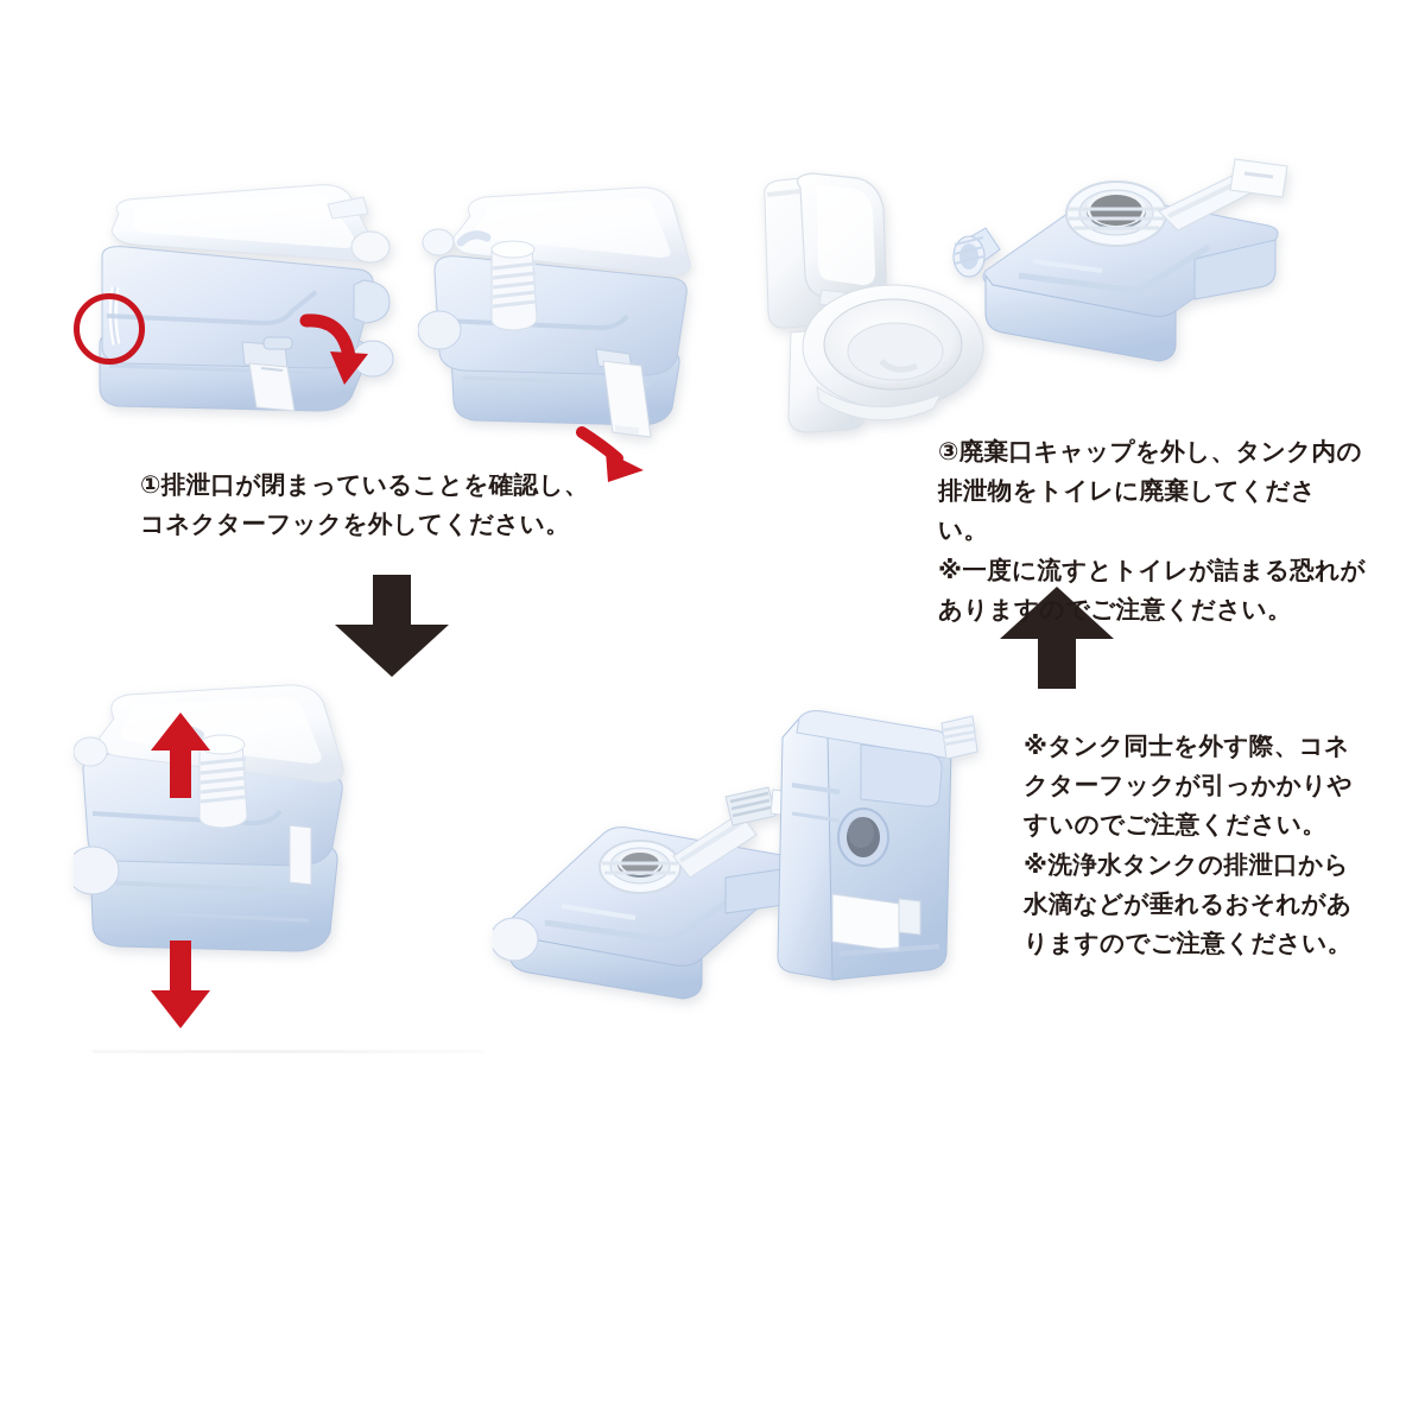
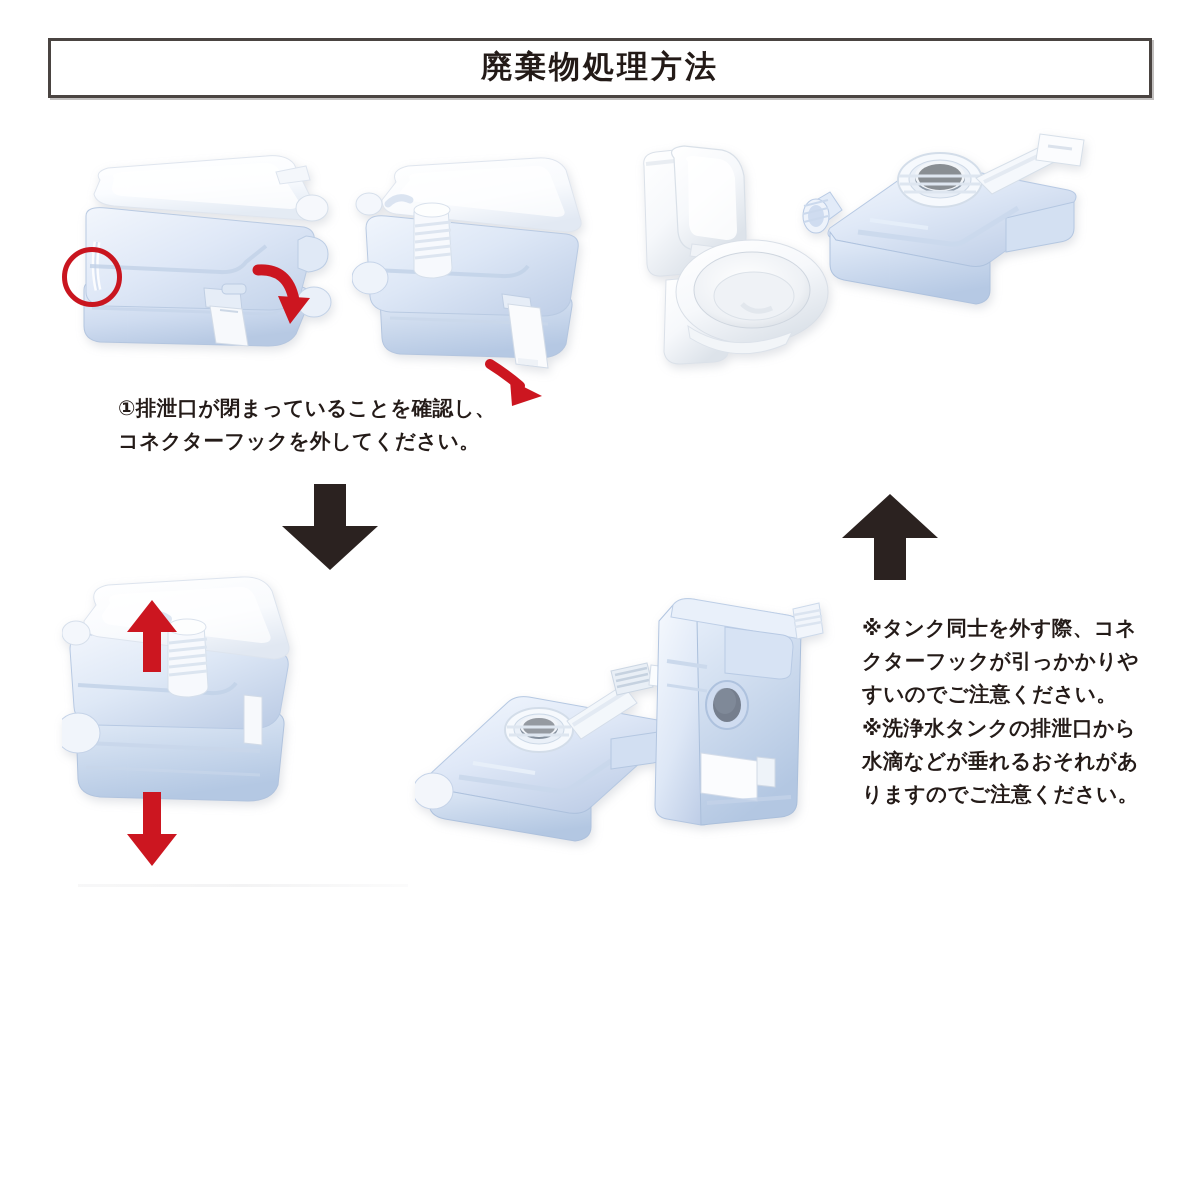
+ 廃棄物処理方法
  ①排泄口が閉まっていることを確認し、
  コネクターフックを外してください。
- ③廃棄口キャップを外し、タンク内の
- 排泄物をトイレに廃棄してください。
- ※一度に流すとトイレが詰まる恐れが
- ありますのでご注意ください。
  ※タンク同士を外す際、コネ
  クターフックが引っかかりや
  すいのでご注意ください。
  ※洗浄水タンクの排泄口から
  水滴などが垂れるおそれがあ
  りますのでご注意ください。
